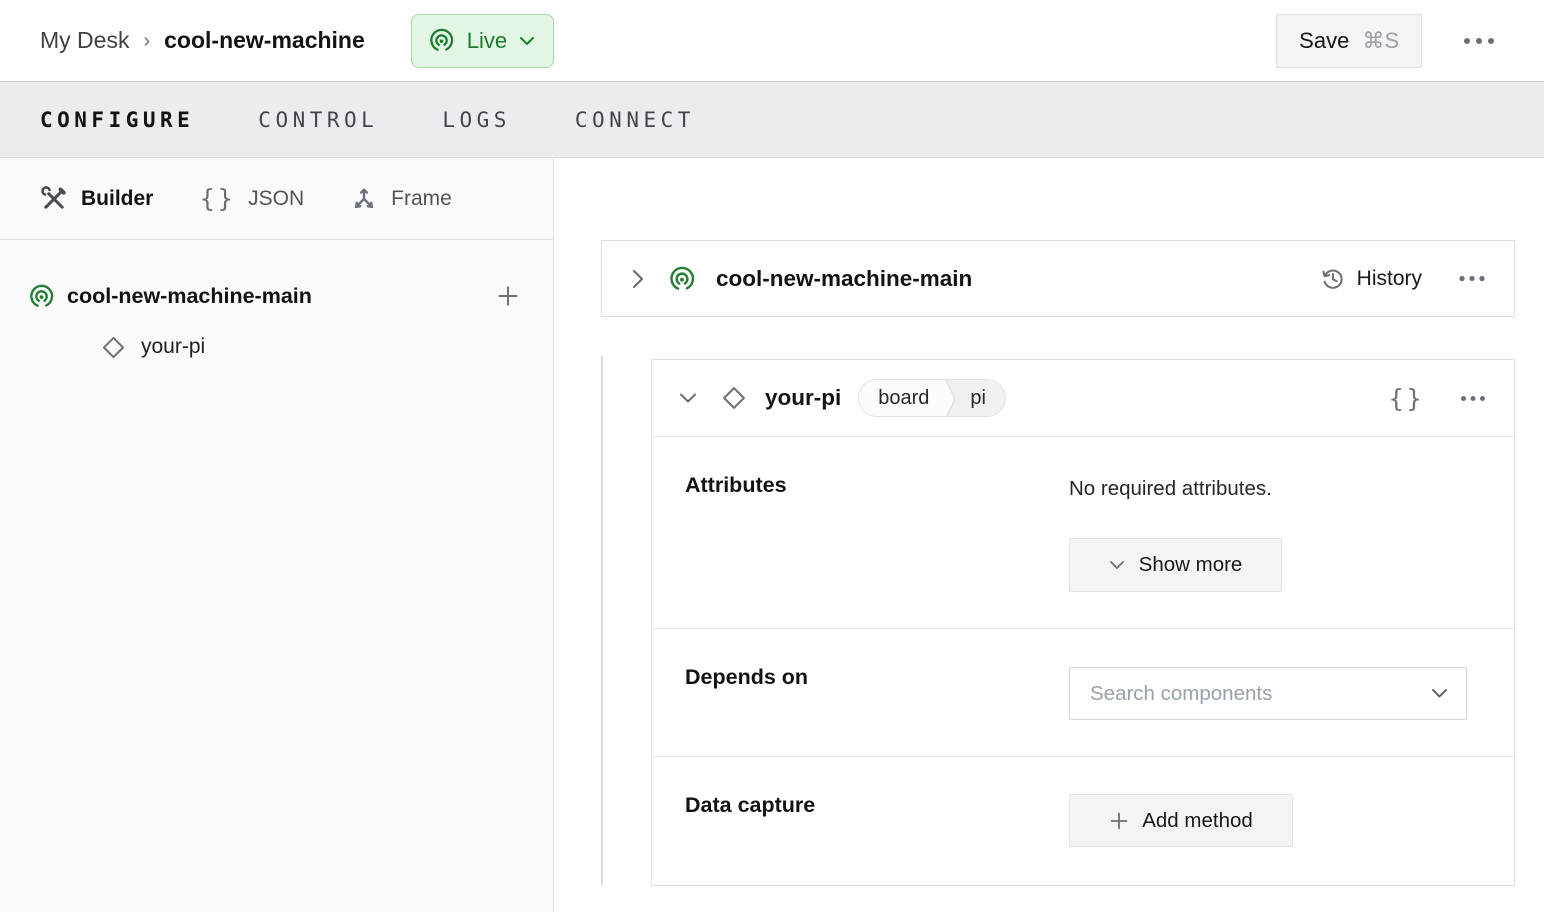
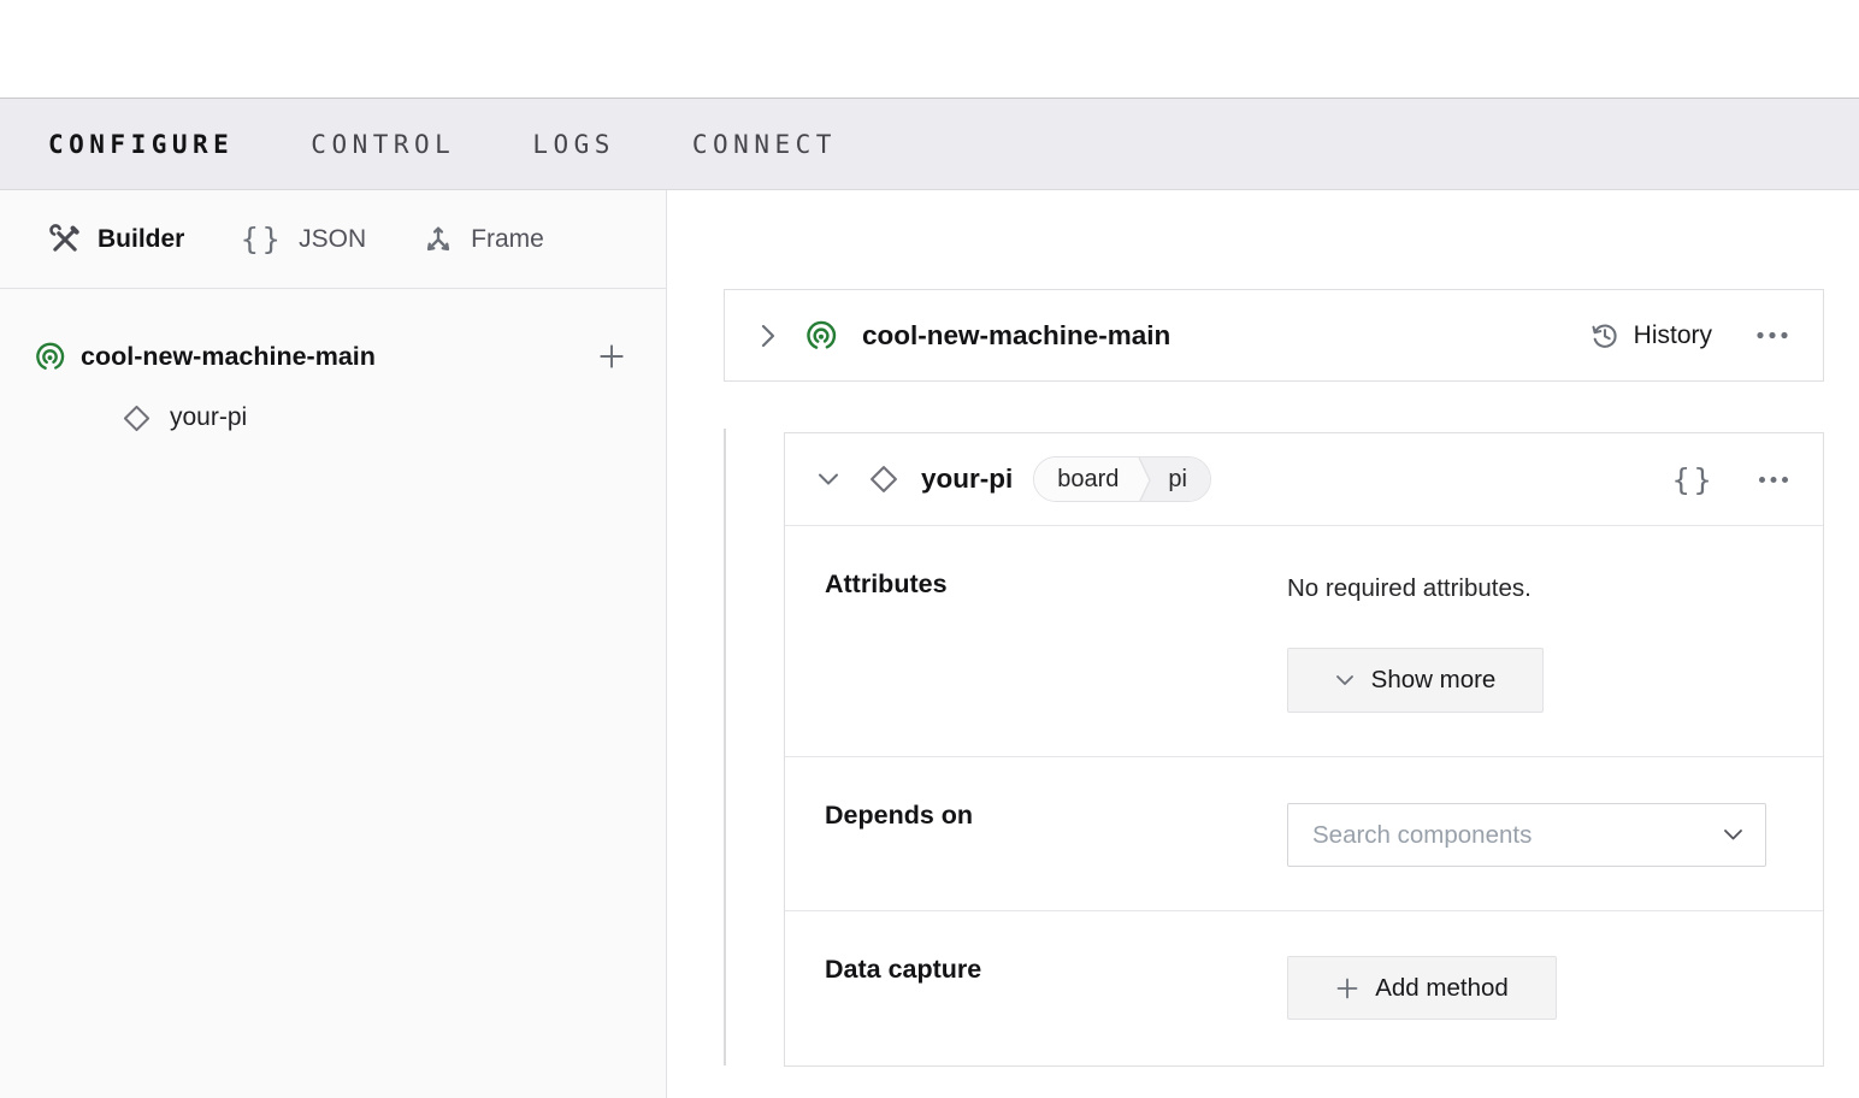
- My Desk
- ›
- cool-new-machine
- Live
- Save
- ⌘S
  CONFIGURE
  CONTROL
  LOGS
  CONNECT
  Builder
  {}
  JSON
  Frame
  cool-new-machine-main
  your-pi
  cool-new-machine-main
  History
  your-pi
  board
  pi
  {}
  Attributes
  No required attributes.
  Show more
  Depends on
  Search components
  Data capture
  Add method
